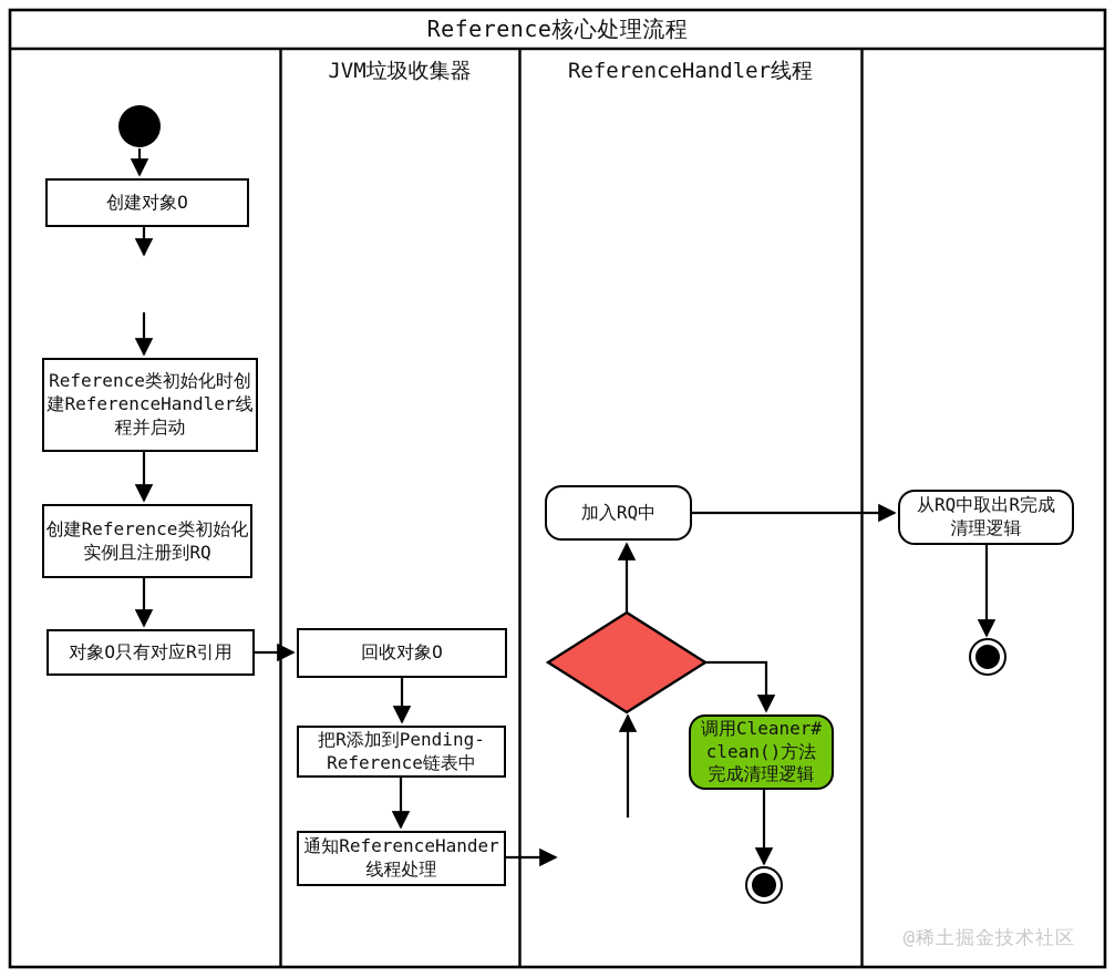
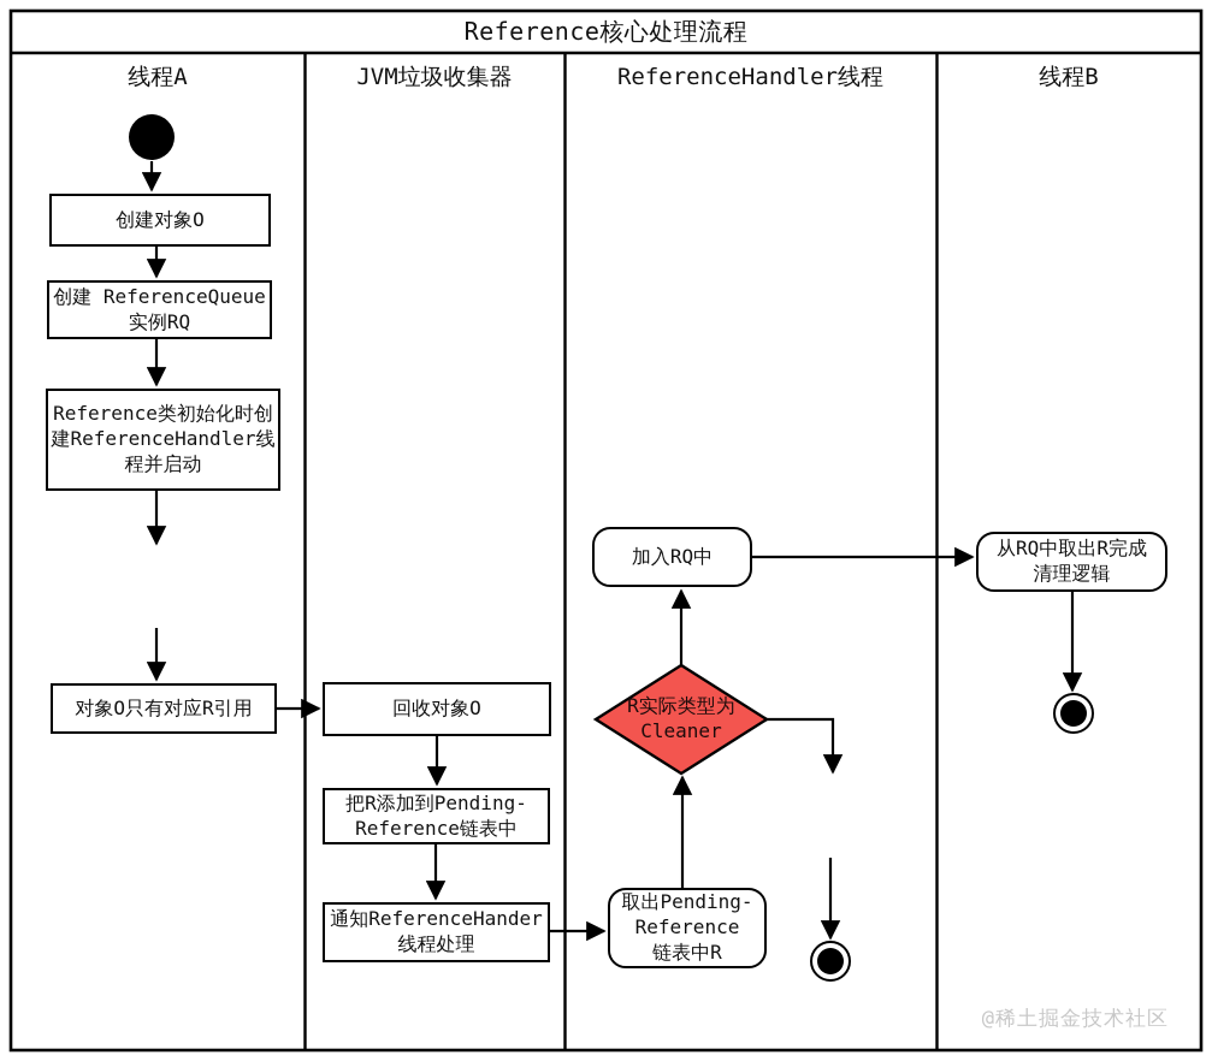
  Reference核心处理流程
+ 线程A
  JVM垃圾收集器
  ReferenceHandler线程
+ 线程B
  创建对象O
+ 创建 ReferenceQueue
+ 实例RQ
  Reference类初始化时创
  建ReferenceHandler线
  程并启动
- 创建Reference类初始化
- 实例且注册到RQ
  对象O只有对应R引用
  回收对象O
  把R添加到Pending-
  Reference链表中
  通知ReferenceHander
  线程处理
+ 取出Pending-
+ Reference
+ 链表中R
+ R实际类型为
+ Cleaner
  加入RQ中
- 调用Cleaner#
- clean()方法
- 完成清理逻辑
  从RQ中取出R完成
  清理逻辑
  @稀土掘金技术社区
